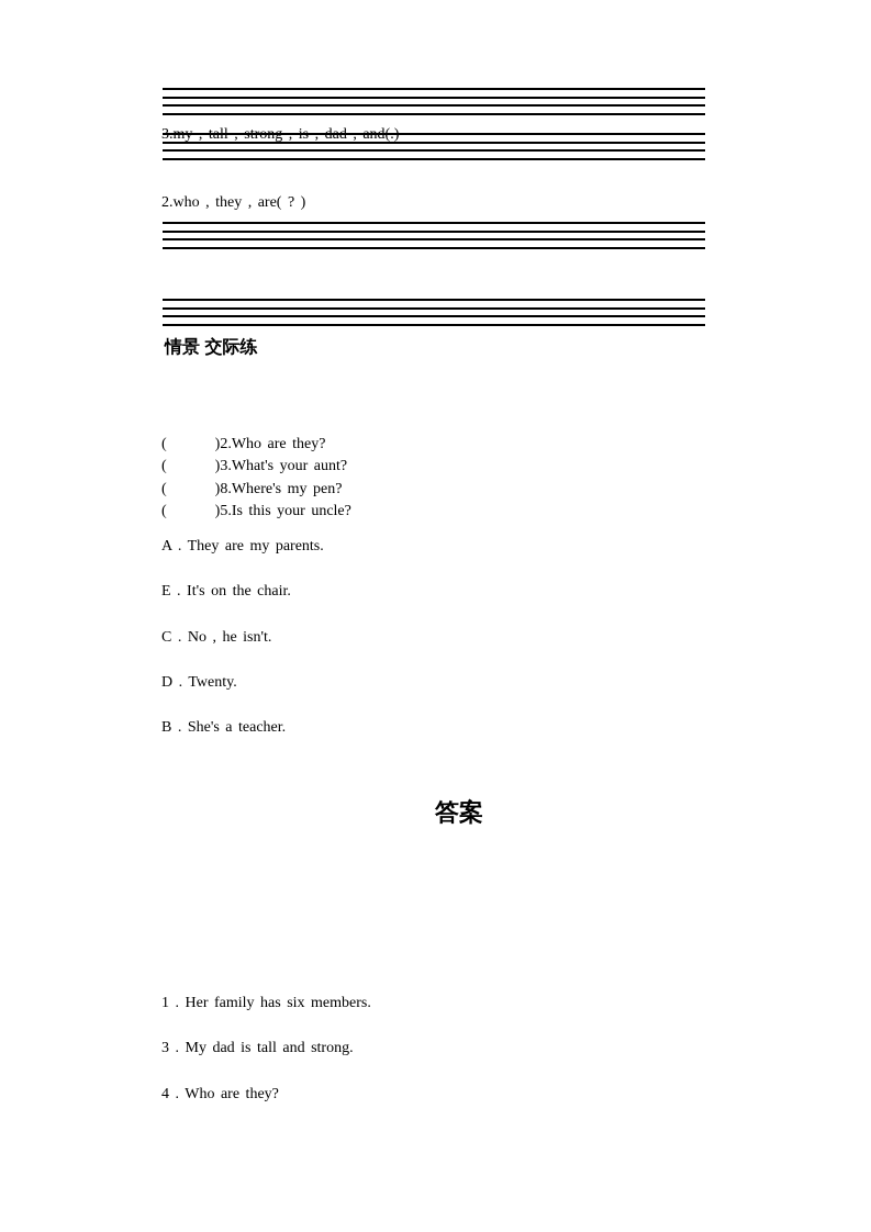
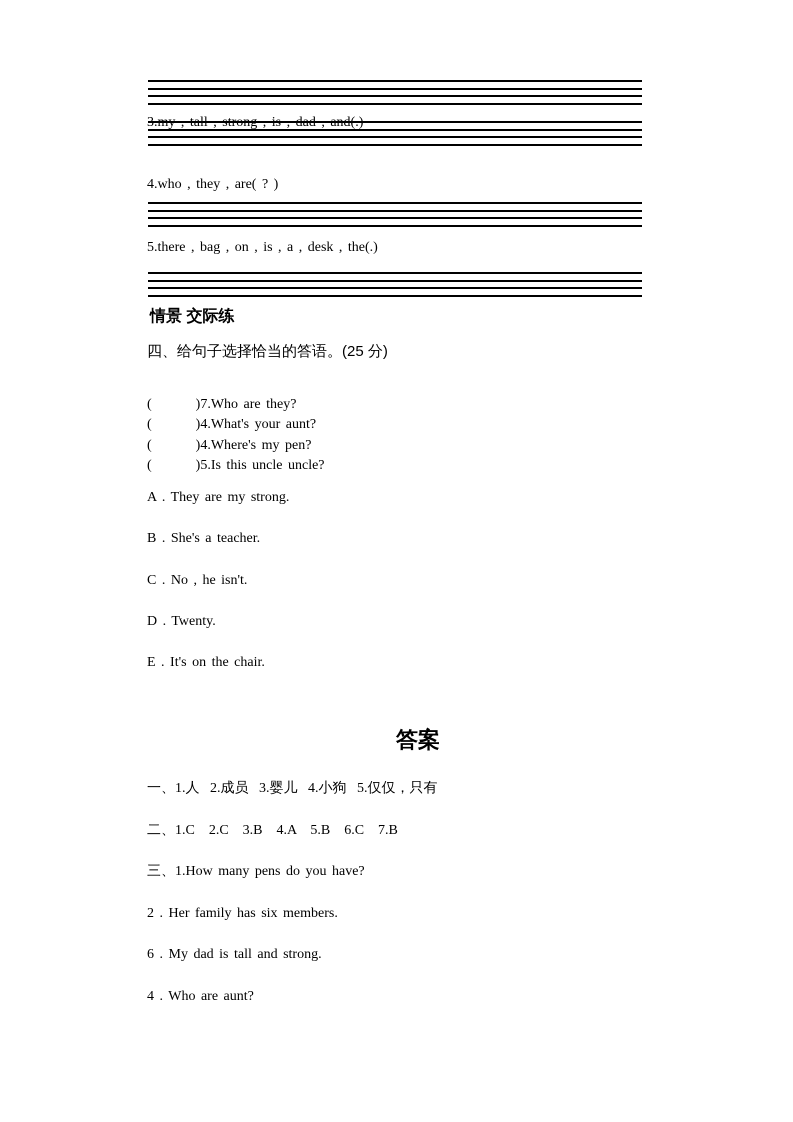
- 2.who , they , are( ? )
+ 4.who , they , are( ? )
+ 5.there , bag , on , is , a , desk , the(.)
  情景 交际练
+ 四、给句子选择恰当的答语。(25 分)
- ( )2.Who are they?
+ ( )7.Who are they?
- ( )3.What's your aunt?
+ ( )4.What's your aunt?
- ( )8.Where's my pen?
+ ( )4.Where's my pen?
- ( )5.Is this your uncle?
+ ( )5.Is this uncle uncle?
- A . They are my parents.
+ A . They are my strong.
- E . It's on the chair.
+ B . She's a teacher.
  C . No , he isn't.
  D . Twenty.
- B . She's a teacher.
+ E . It's on the chair.
  答案
+ 一、1.人 2.成员 3.婴儿 4.小狗 5.仅仅，只有
+ 二、1.C 2.C 3.B 4.A 5.B 6.C 7.B
+ 三、1.How many pens do you have?
- 1 . Her family has six members.
+ 2 . Her family has six members.
- 3 . My dad is tall and strong.
+ 6 . My dad is tall and strong.
- 4 . Who are they?
+ 4 . Who are aunt?
